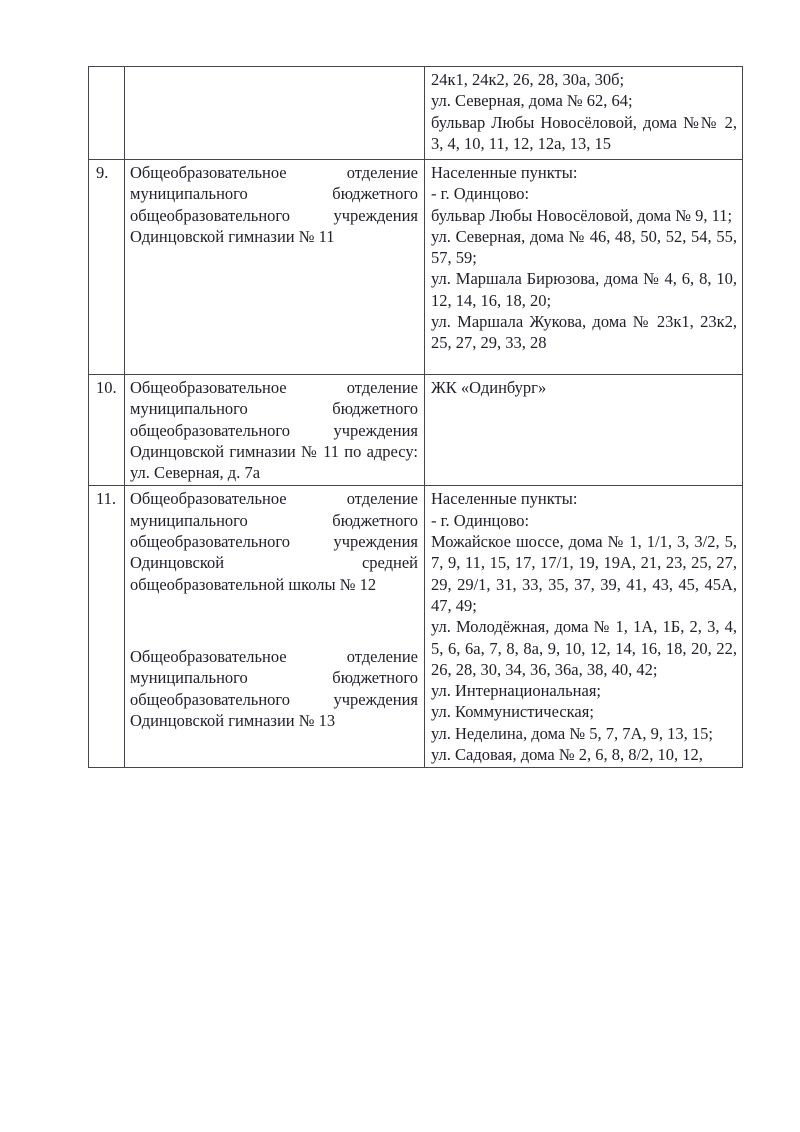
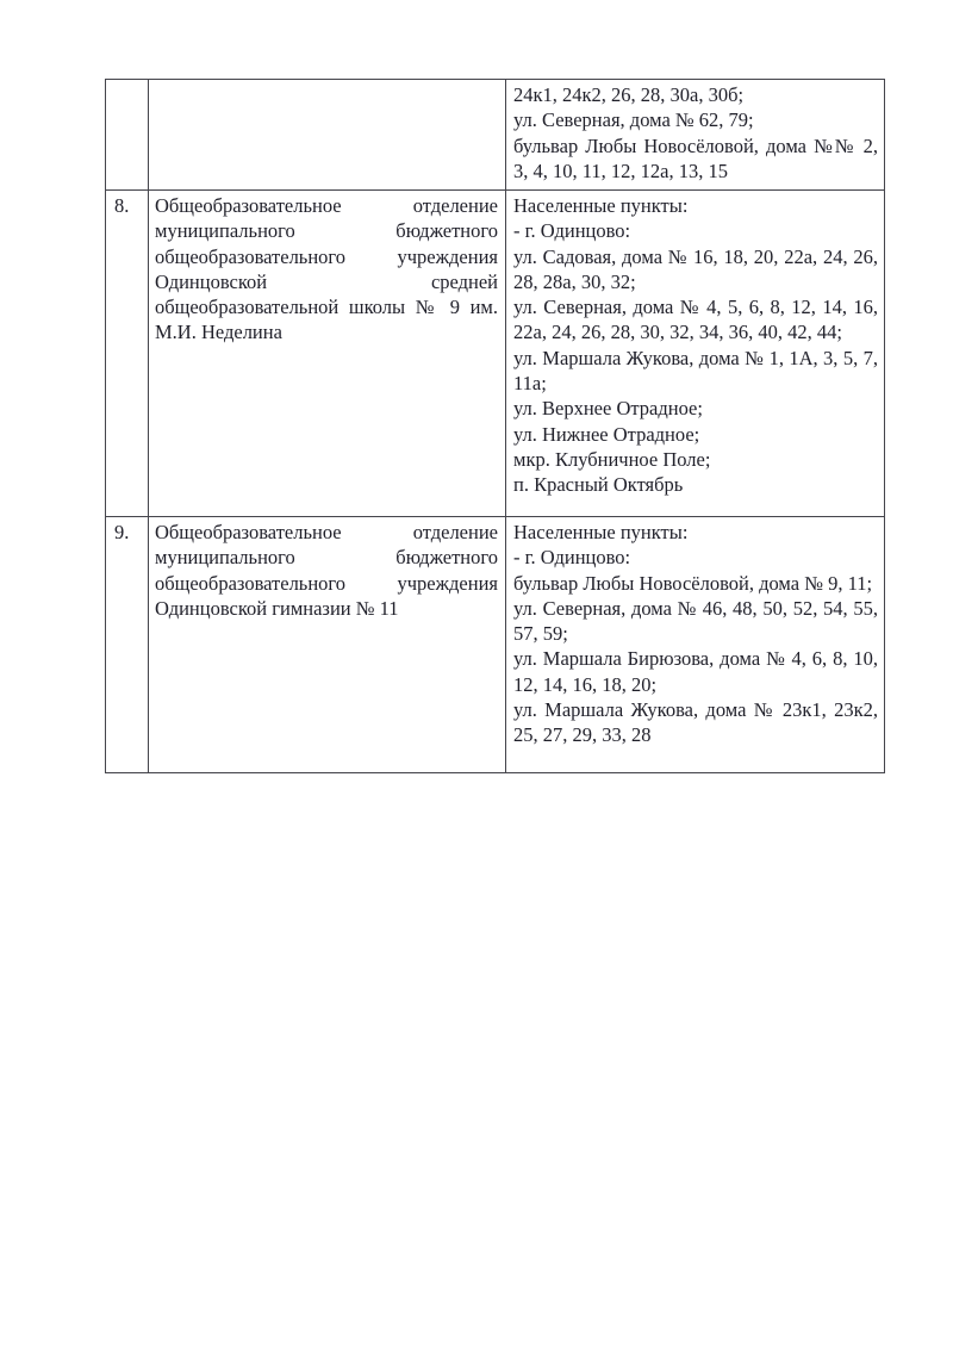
- 		24к1, 24к2, 26, 28, 30а, 30б; ул. Северная, дома № 62, 64; бульвар Любы Новосёловой, дома №№ 2, 3, 4, 10, 11, 12, 12а, 13, 15
+ 		24к1, 24к2, 26, 28, 30а, 30б; ул. Северная, дома № 62, 79; бульвар Любы Новосёловой, дома №№ 2, 3, 4, 10, 11, 12, 12а, 13, 15
+ 8.	Общеобразовательное отделение муниципального бюджетного общеобразовательного учреждения Одинцовской средней общеобразовательной школы № 9 им. М.И. Неделина	Населенные пункты: - г. Одинцово: ул. Садовая, дома № 16, 18, 20, 22а, 24, 26, 28, 28а, 30, 32; ул. Северная, дома № 4, 5, 6, 8, 12, 14, 16, 22а, 24, 26, 28, 30, 32, 34, 36, 40, 42, 44; ул. Маршала Жукова, дома № 1, 1А, 3, 5, 7, 11а; ул. Верхнее Отрадное; ул. Нижнее Отрадное; мкр. Клубничное Поле; п. Красный Октябрь
  9.	Общеобразовательное отделение муниципального бюджетного общеобразовательного учреждения Одинцовской гимназии № 11	Населенные пункты: - г. Одинцово: бульвар Любы Новосёловой, дома № 9, 11; ул. Северная, дома № 46, 48, 50, 52, 54, 55, 57, 59; ул. Маршала Бирюзова, дома № 4, 6, 8, 10, 12, 14, 16, 18, 20; ул. Маршала Жукова, дома № 23к1, 23к2, 25, 27, 29, 33, 28
- 10.	Общеобразовательное отделение муниципального бюджетного общеобразовательного учреждения Одинцовской гимназии № 11 по адресу: ул. Северная, д. 7а	ЖК «Одинбург»
- 11.	Общеобразовательное отделение муниципального бюджетного общеобразовательного учреждения Одинцовской средней общеобразовательной школы № 12 Общеобразовательное отделение муниципального бюджетного общеобразовательного учреждения Одинцовской гимназии № 13	Населенные пункты: - г. Одинцово: Можайское шоссе, дома № 1, 1/1, 3, 3/2, 5, 7, 9, 11, 15, 17, 17/1, 19, 19А, 21, 23, 25, 27, 29, 29/1, 31, 33, 35, 37, 39, 41, 43, 45, 45А, 47, 49; ул. Молодёжная, дома № 1, 1А, 1Б, 2, 3, 4, 5, 6, 6а, 7, 8, 8а, 9, 10, 12, 14, 16, 18, 20, 22, 26, 28, 30, 34, 36, 36а, 38, 40, 42; ул. Интернациональная; ул. Коммунистическая; ул. Неделина, дома № 5, 7, 7А, 9, 13, 15; ул. Садовая, дома № 2, 6, 8, 8/2, 10, 12,
